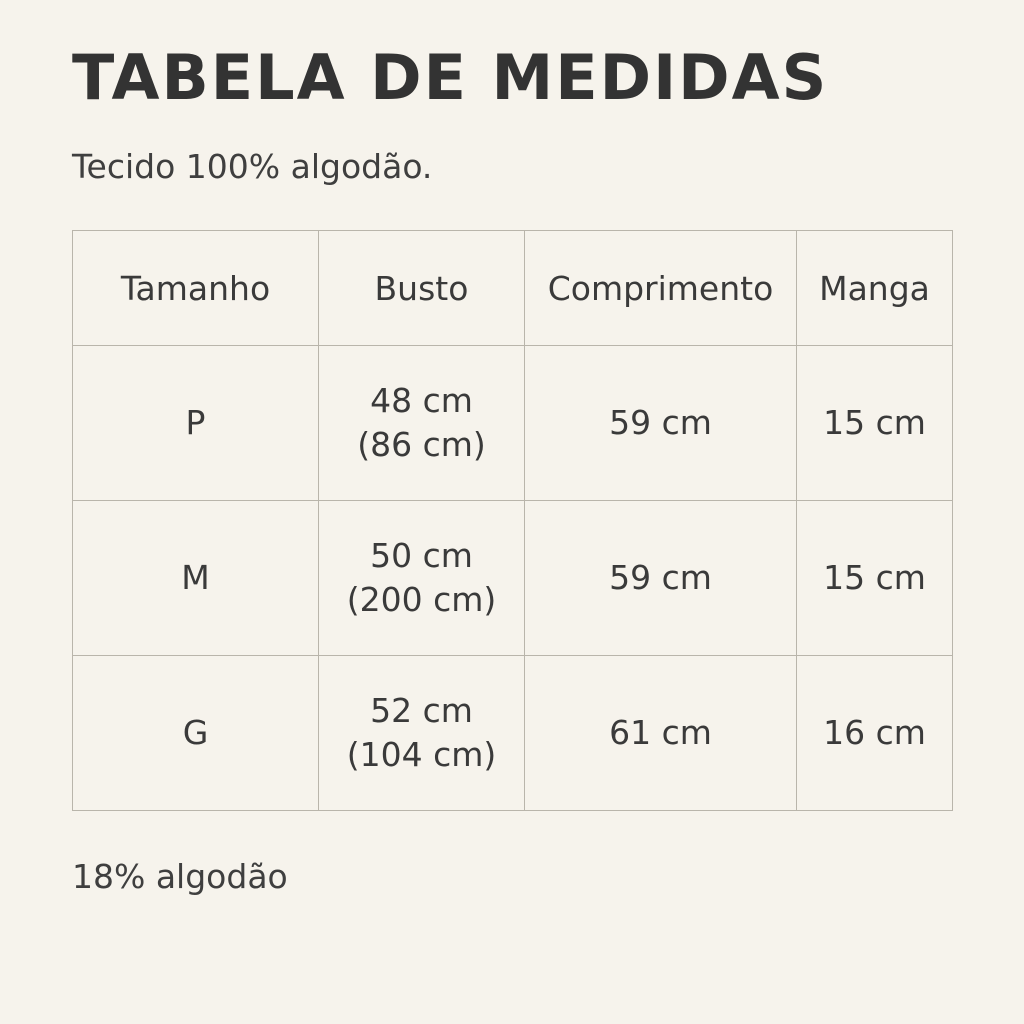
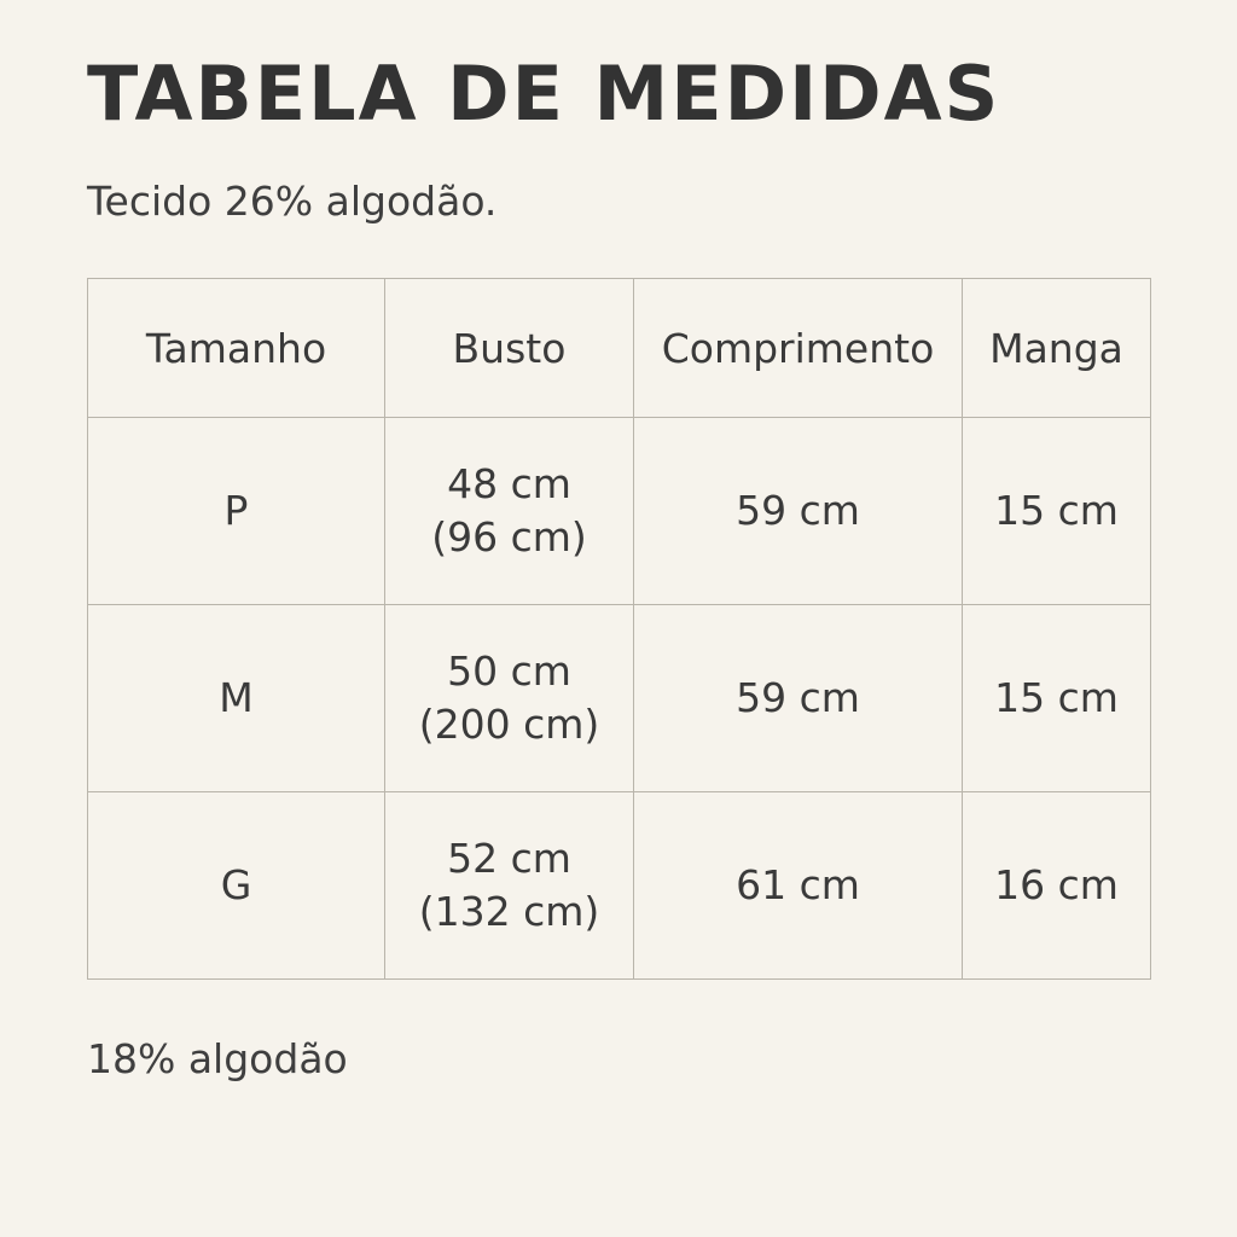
  TABELA DE MEDIDAS
- Tecido 100% algodão.
+ Tecido 26% algodão.
  Tamanho	Busto	Comprimento	Manga
- P	48 cm (86 cm)	59 cm	15 cm
+ P	48 cm (96 cm)	59 cm	15 cm
  M	50 cm (200 cm)	59 cm	15 cm
- G	52 cm (104 cm)	61 cm	16 cm
+ G	52 cm (132 cm)	61 cm	16 cm
  18% algodão
